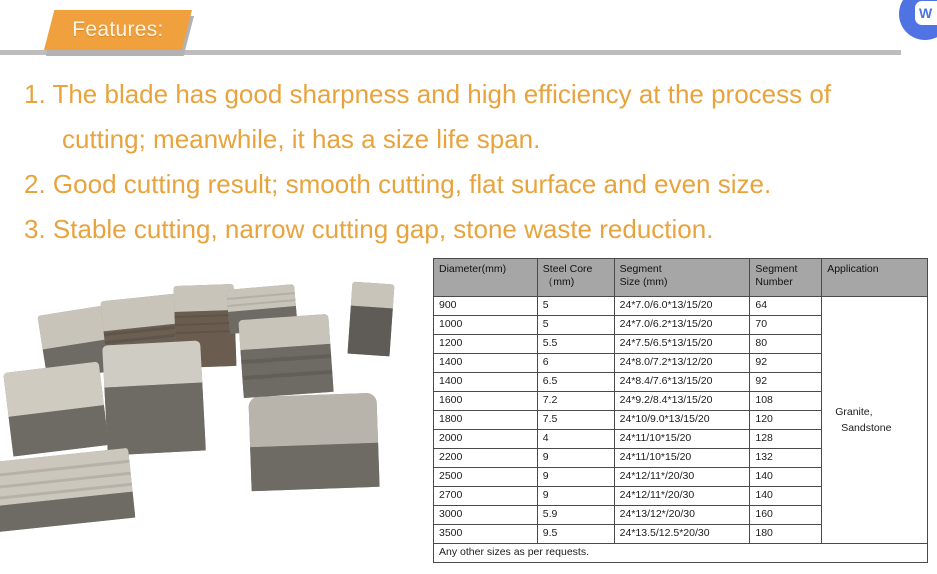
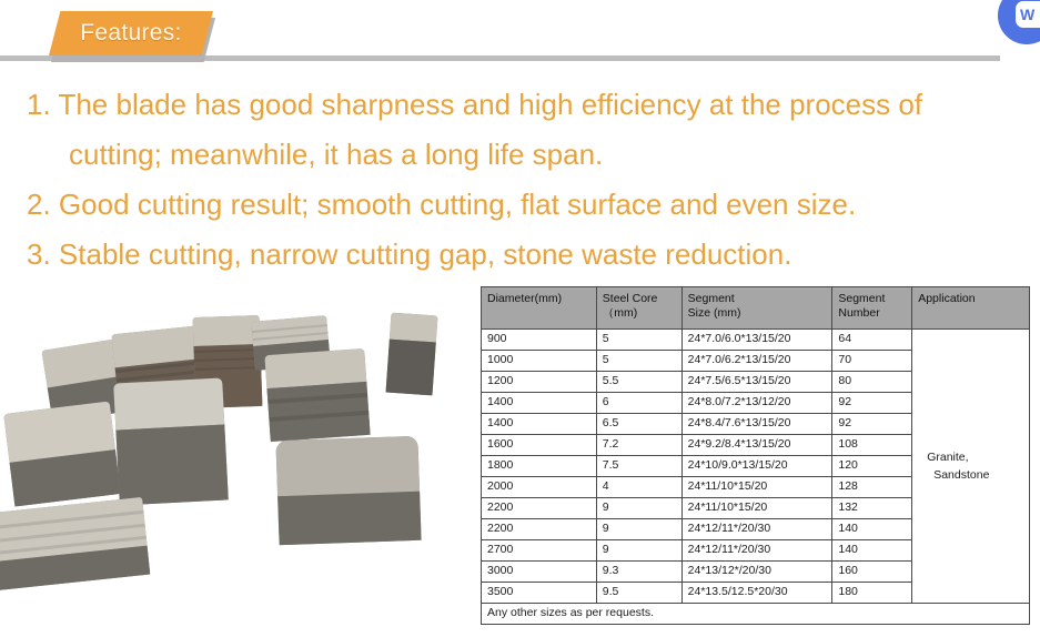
  Features:
  W
  1. The blade has good sharpness and high efficiency at the process of
- cutting; meanwhile, it has a size life span.
+ cutting; meanwhile, it has a long life span.
  2. Good cutting result; smooth cutting, flat surface and even size.
  3. Stable cutting, narrow cutting gap, stone waste reduction.
  Diameter(mm)	Steel Core （mm)	Segment Size (mm)	Segment Number	Application
  900	5	24*7.0/6.0*13/15/20	64	Granite,Sandstone
  1000	5	24*7.0/6.2*13/15/20	70
  1200	5.5	24*7.5/6.5*13/15/20	80
  1400	6	24*8.0/7.2*13/12/20	92
  1400	6.5	24*8.4/7.6*13/15/20	92
  1600	7.2	24*9.2/8.4*13/15/20	108
  1800	7.5	24*10/9.0*13/15/20	120
  2000	4	24*11/10*15/20	128
  2200	9	24*11/10*15/20	132
- 2500	9	24*12/11*/20/30	140
+ 2200	9	24*12/11*/20/30	140
  2700	9	24*12/11*/20/30	140
- 3000	5.9	24*13/12*/20/30	160
+ 3000	9.3	24*13/12*/20/30	160
  3500	9.5	24*13.5/12.5*20/30	180
  Any other sizes as per requests.
